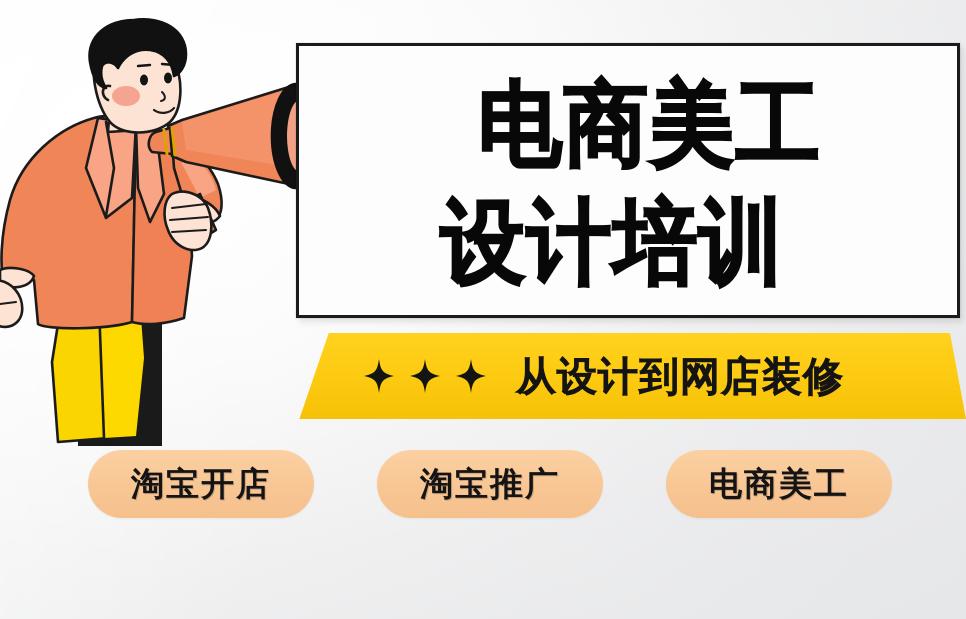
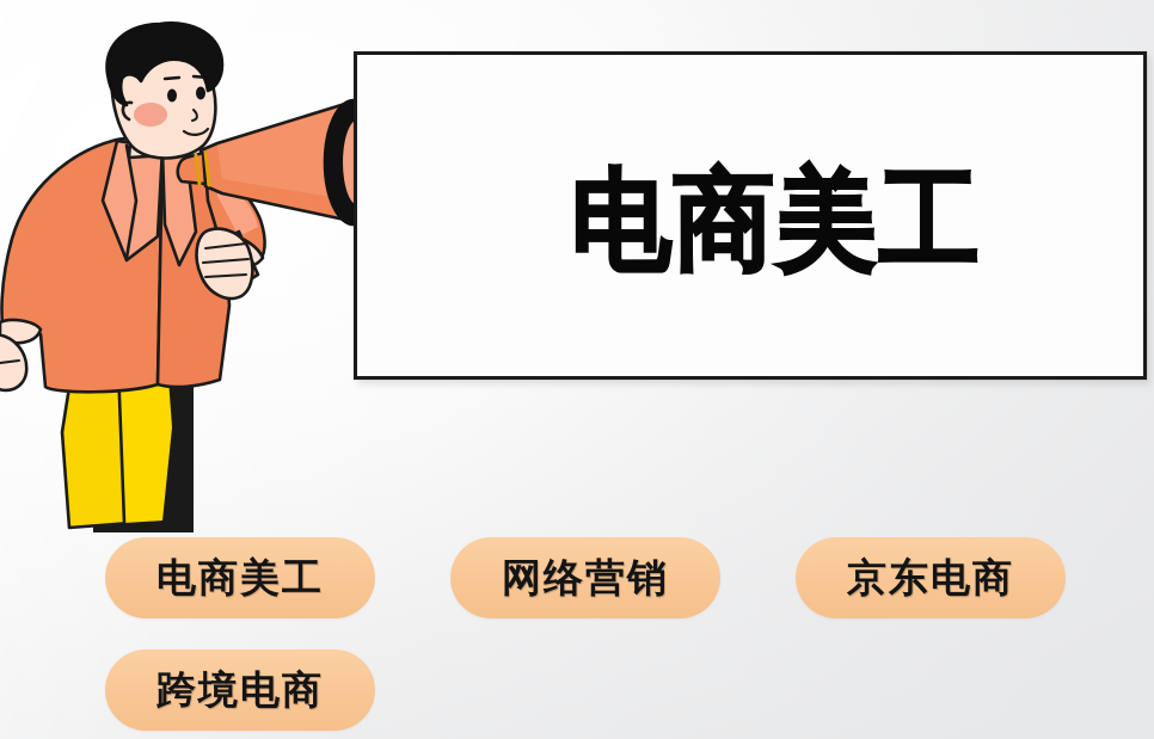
  电商美工
- 设计培训
- 从设计到网店装修
- 淘宝开店
- 淘宝推广
  电商美工
+ 网络营销
+ 京东电商
+ 跨境电商
